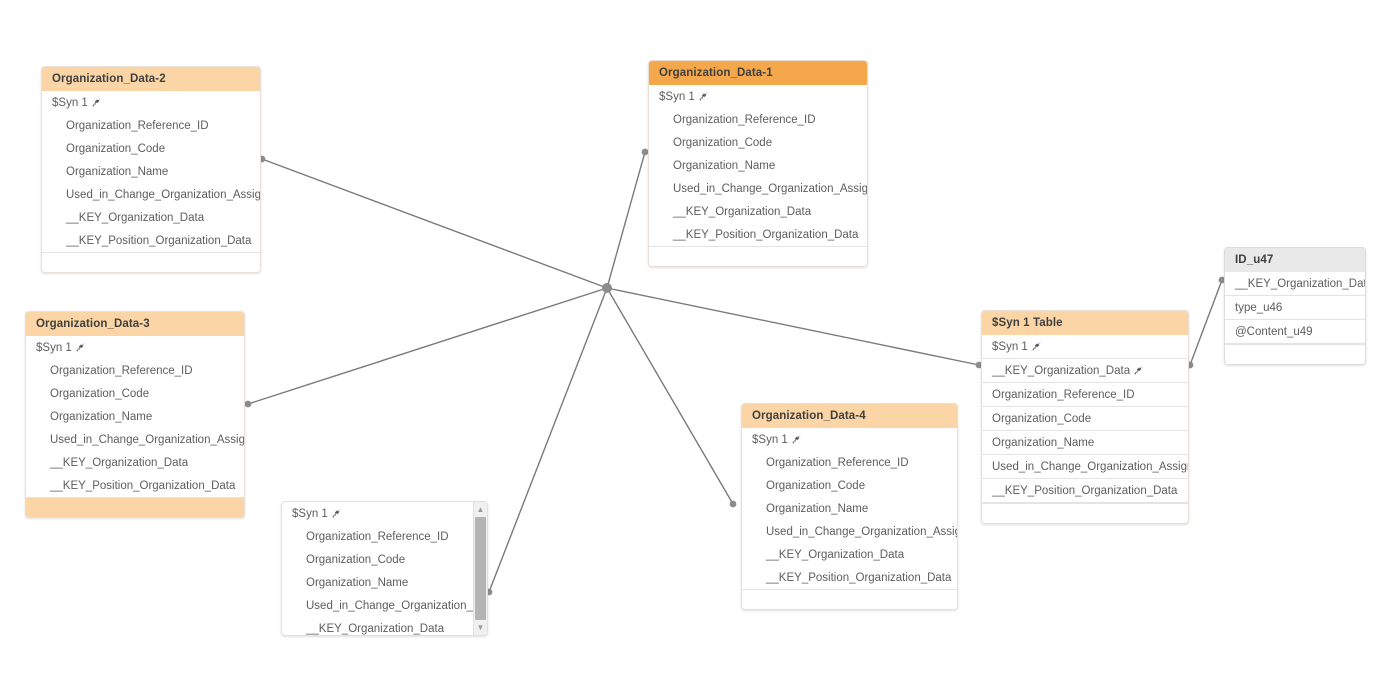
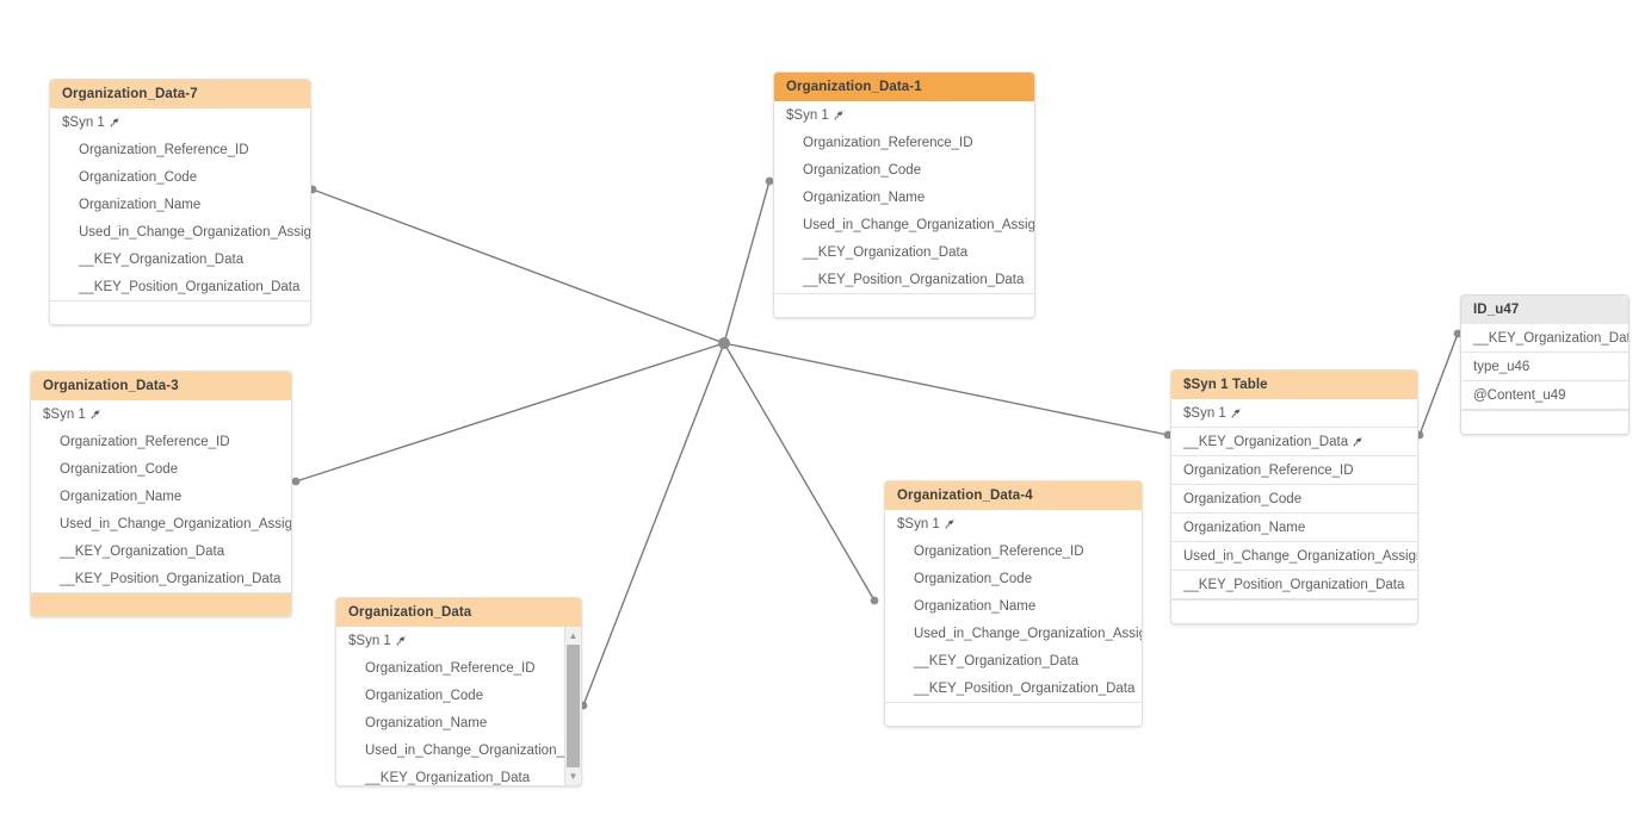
- Organization_Data-2
+ Organization_Data-7
  $Syn 1
  Organization_Reference_ID
  Organization_Code
  Organization_Name
  Used_in_Change_Organization_Assig
  __KEY_Organization_Data
  __KEY_Position_Organization_Data
  Organization_Data-1
  $Syn 1
  Organization_Reference_ID
  Organization_Code
  Organization_Name
  Used_in_Change_Organization_Assig
  __KEY_Organization_Data
  __KEY_Position_Organization_Data
  Organization_Data-3
  $Syn 1
  Organization_Reference_ID
  Organization_Code
  Organization_Name
  Used_in_Change_Organization_Assig
  __KEY_Organization_Data
  __KEY_Position_Organization_Data
+ Organization_Data
  $Syn 1
  Organization_Reference_ID
  Organization_Code
  Organization_Name
  Used_in_Change_Organization_
  __KEY_Organization_Data
  ▲
  ▼
  Organization_Data-4
  $Syn 1
  Organization_Reference_ID
  Organization_Code
  Organization_Name
  Used_in_Change_Organization_Assi
  __KEY_Organization_Data
  __KEY_Position_Organization_Data
  $Syn 1 Table
  $Syn 1
  __KEY_Organization_Data
  Organization_Reference_ID
  Organization_Code
  Organization_Name
  Used_in_Change_Organization_Assig
  __KEY_Position_Organization_Data
  ID_u47
  __KEY_Organization_Da
  type_u46
  @Content_u49
